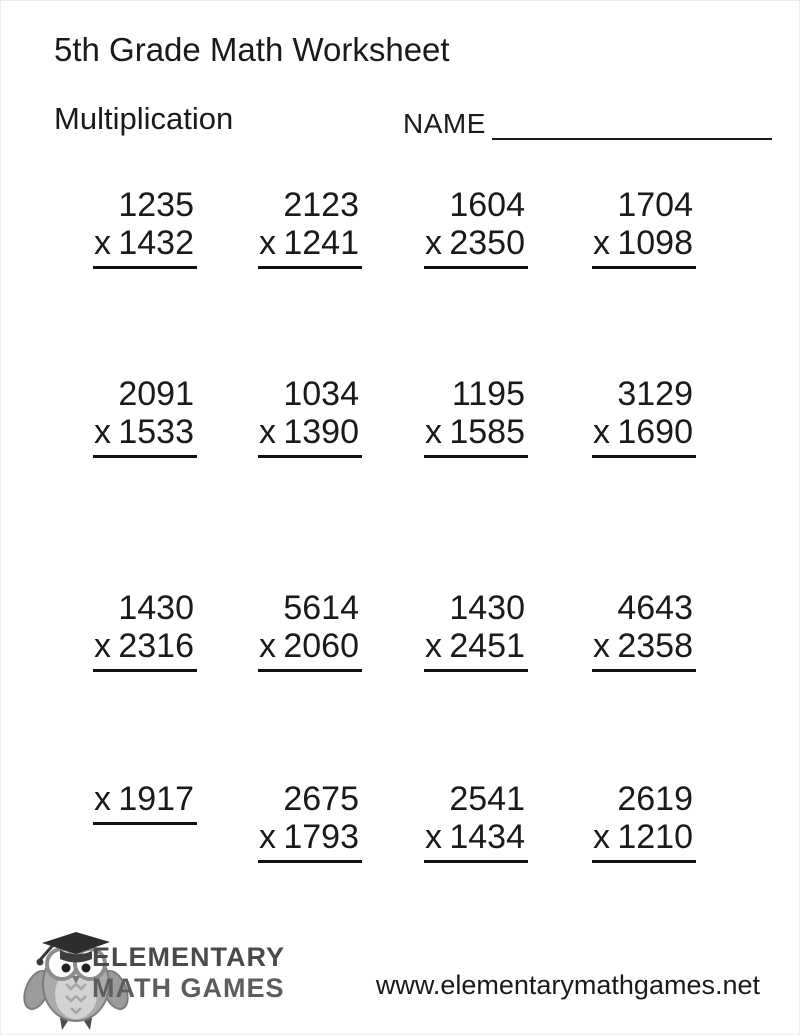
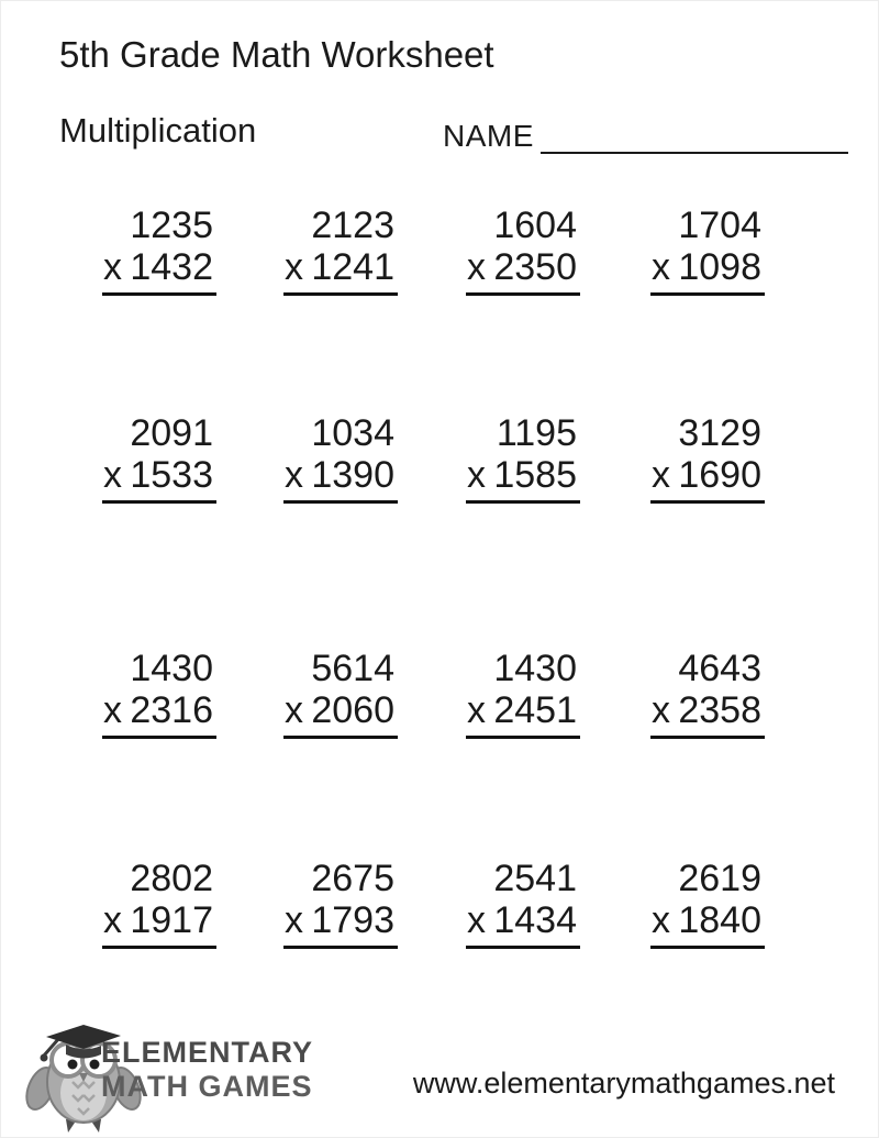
  5th Grade Math Worksheet
  Multiplication
  NAME
  1235
  x
  1432
  2123
  x
  1241
  1604
  x
  2350
  1704
  x
  1098
  2091
  x
  1533
  1034
  x
  1390
  1195
  x
  1585
  3129
  x
  1690
  1430
  x
  2316
  5614
  x
  2060
  1430
  x
  2451
  4643
  x
  2358
+ 2802
  x
  1917
  2675
  x
  1793
  2541
  x
  1434
  2619
  x
- 1210
+ 1840
  ELEMENTARY
  MATH GAMES
  www.elementarymathgames.net
